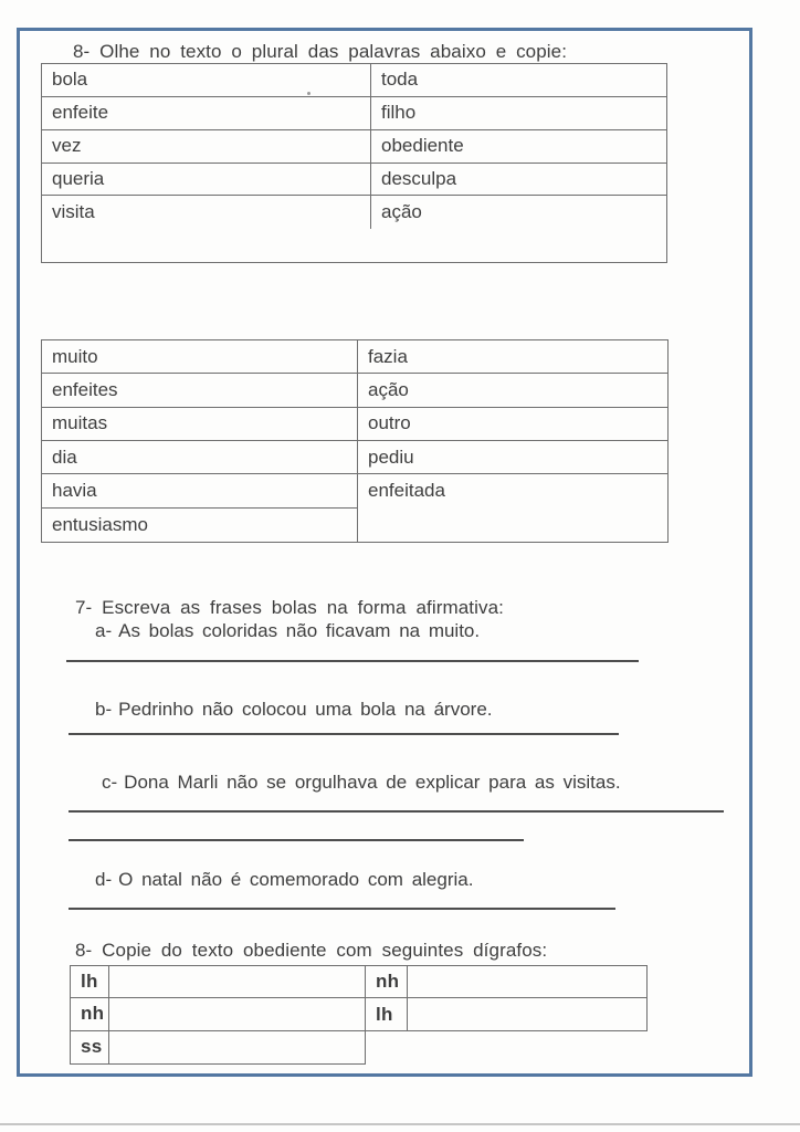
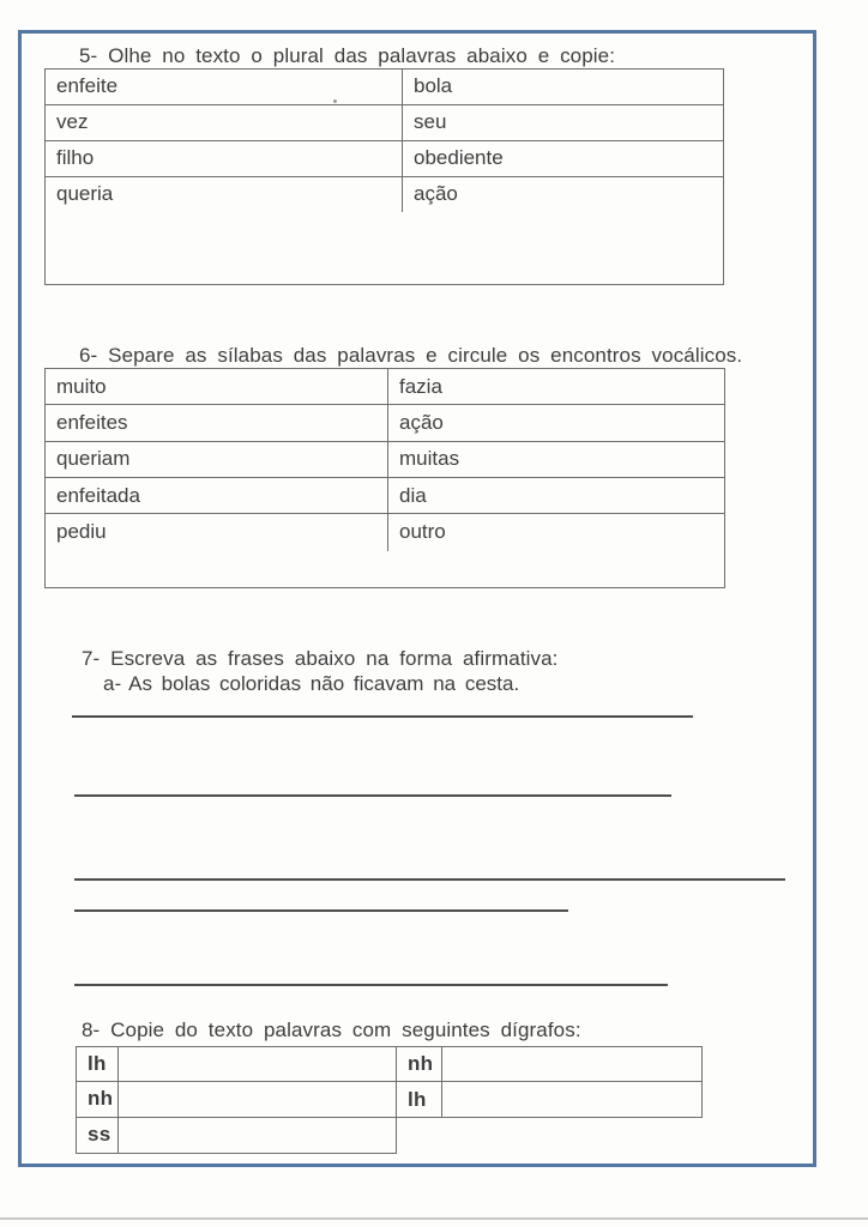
- 8- Olhe no texto o plural das palavras abaixo e copie:
+ 5- Olhe no texto o plural das palavras abaixo e copie:
- bola
+ enfeite
- toda
- enfeite
+ bola
- filho
+ vez
+ seu
- vez
+ filho
  obediente
  queria
- desculpa
- visita
  ação
+ 6- Separe as sílabas das palavras e circule os encontros vocálicos.
  muito
  fazia
  enfeites
  ação
+ queriam
  muitas
- outro
+ enfeitada
  dia
  pediu
- havia
- enfeitada
+ outro
- entusiasmo
- 7- Escreva as frases bolas na forma afirmativa:
+ 7- Escreva as frases abaixo na forma afirmativa:
- a- As bolas coloridas não ficavam na muito.
+ a- As bolas coloridas não ficavam na cesta.
- b- Pedrinho não colocou uma bola na árvore.
- c- Dona Marli não se orgulhava de explicar para as visitas.
- d- O natal não é comemorado com alegria.
- 8- Copie do texto obediente com seguintes dígrafos:
+ 8- Copie do texto palavras com seguintes dígrafos:
  lh
  nh
  ss
  nh
  lh
